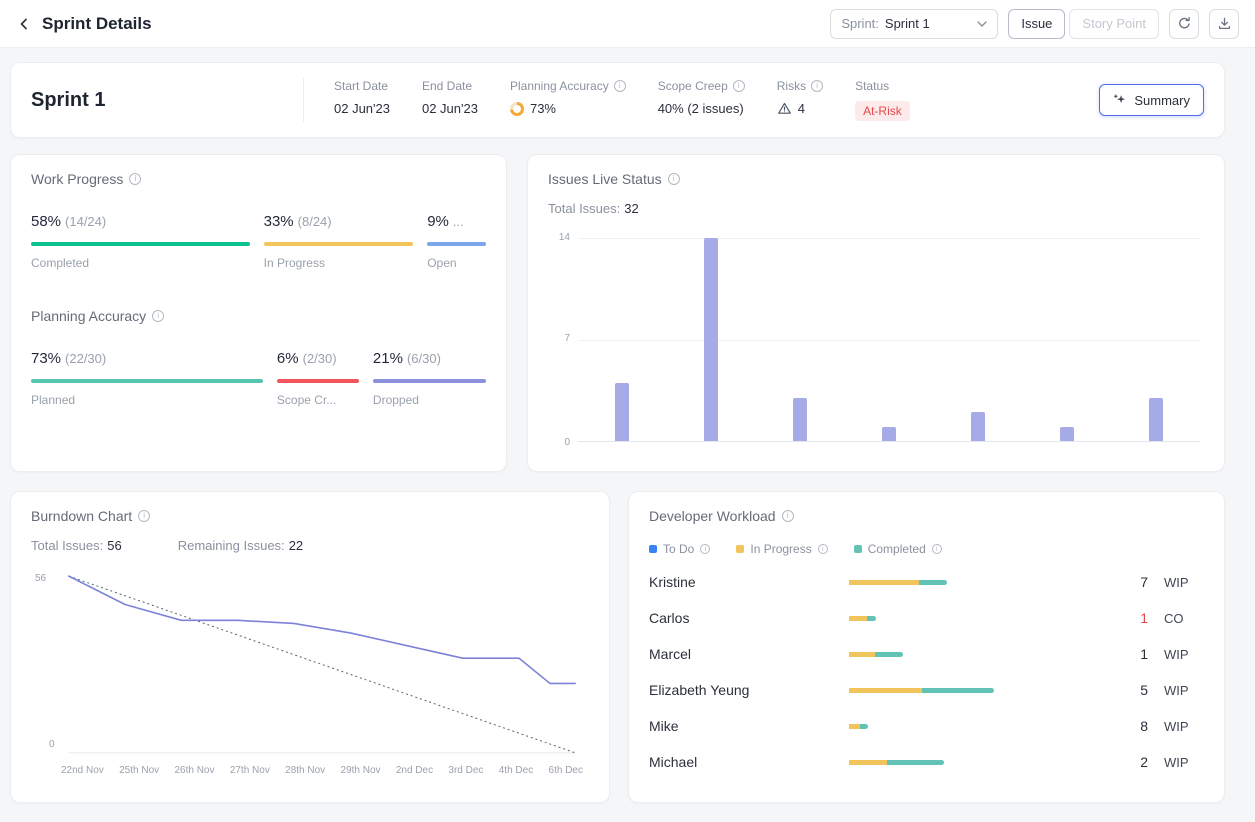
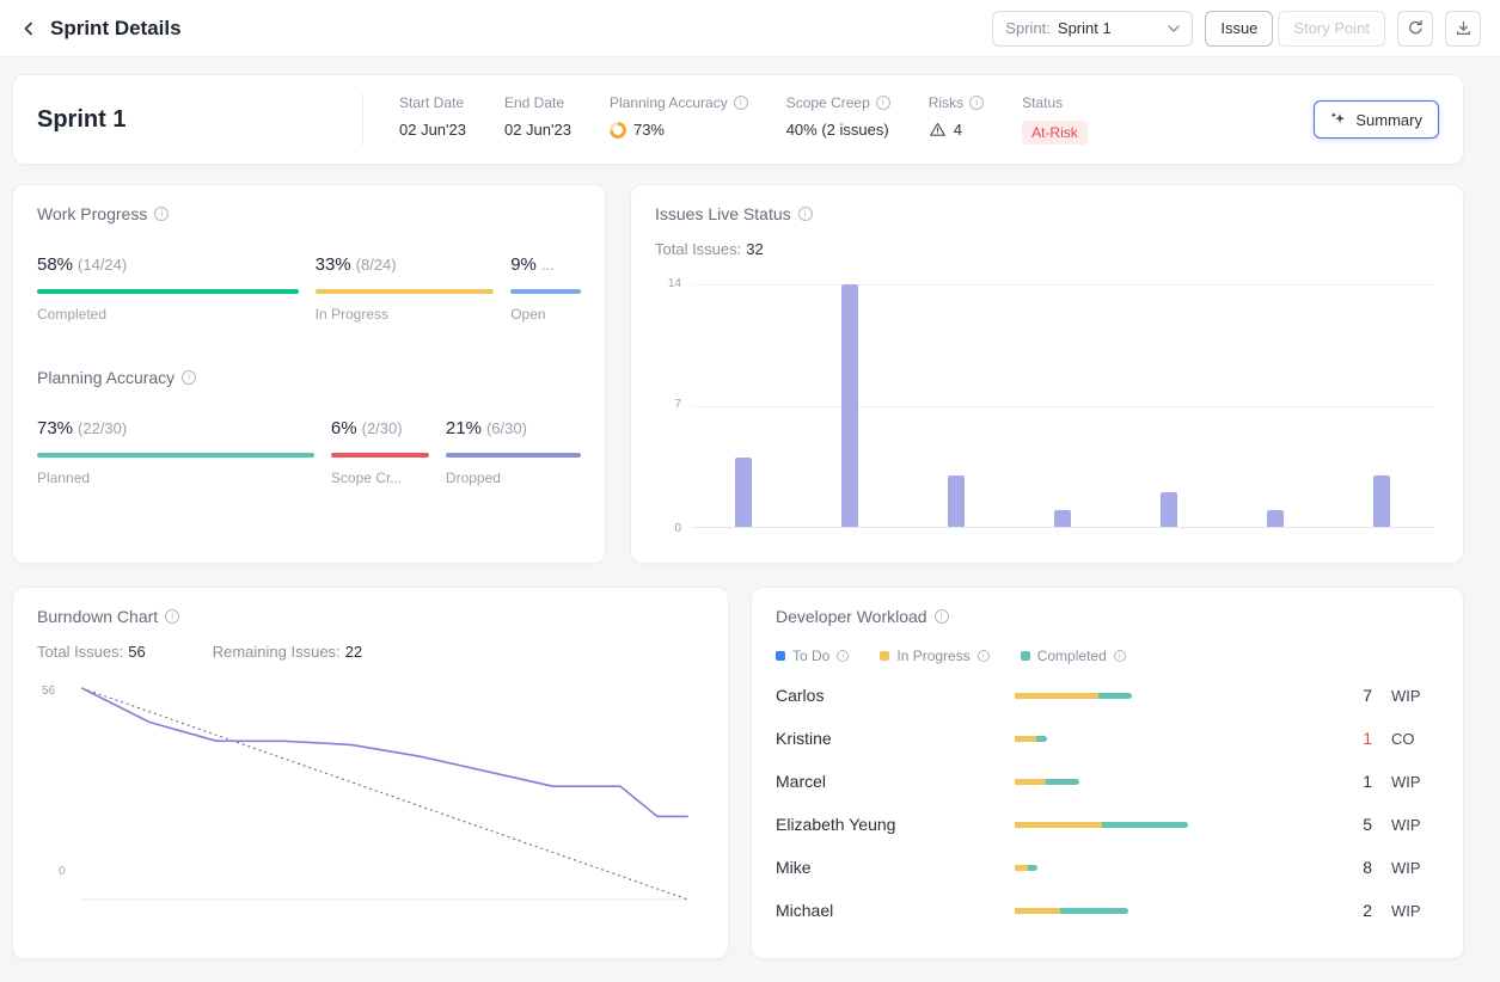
  Sprint Details
  Sprint:
  Sprint 1
  Issue
  Story Point
  Sprint 1
  Start Date
  02 Jun'23
  End Date
  02 Jun'23
  Planning Accuracy
  73%
  Scope Creep
  40% (2 issues)
  Risks
  4
  Status
  At-Risk
  Summary
  Work Progress
  58% (14/24)
  Completed
  33% (8/24)
  In Progress
  9% ...
  Open
  Planning Accuracy
  73% (22/30)
  Planned
  6% (2/30)
  Scope Cr...
  21% (6/30)
  Dropped
  Issues Live Status
  Total Issues: 32
  14
  7
  0
  Burndown Chart
  Total Issues: 56
  Remaining Issues: 22
  56
  0
- 22nd Nov
- 25th Nov
- 26th Nov
- 27th Nov
- 28th Nov
- 29th Nov
- 2nd Dec
- 3rd Dec
- 4th Dec
- 6th Dec
  Developer Workload
  To Do
  In Progress
  Completed
- Kristine
+ Carlos
  7
  WIP
- Carlos
+ Kristine
  1
  CO
  Marcel
  1
  WIP
  Elizabeth Yeung
  5
  WIP
  Mike
  8
  WIP
  Michael
  2
  WIP
